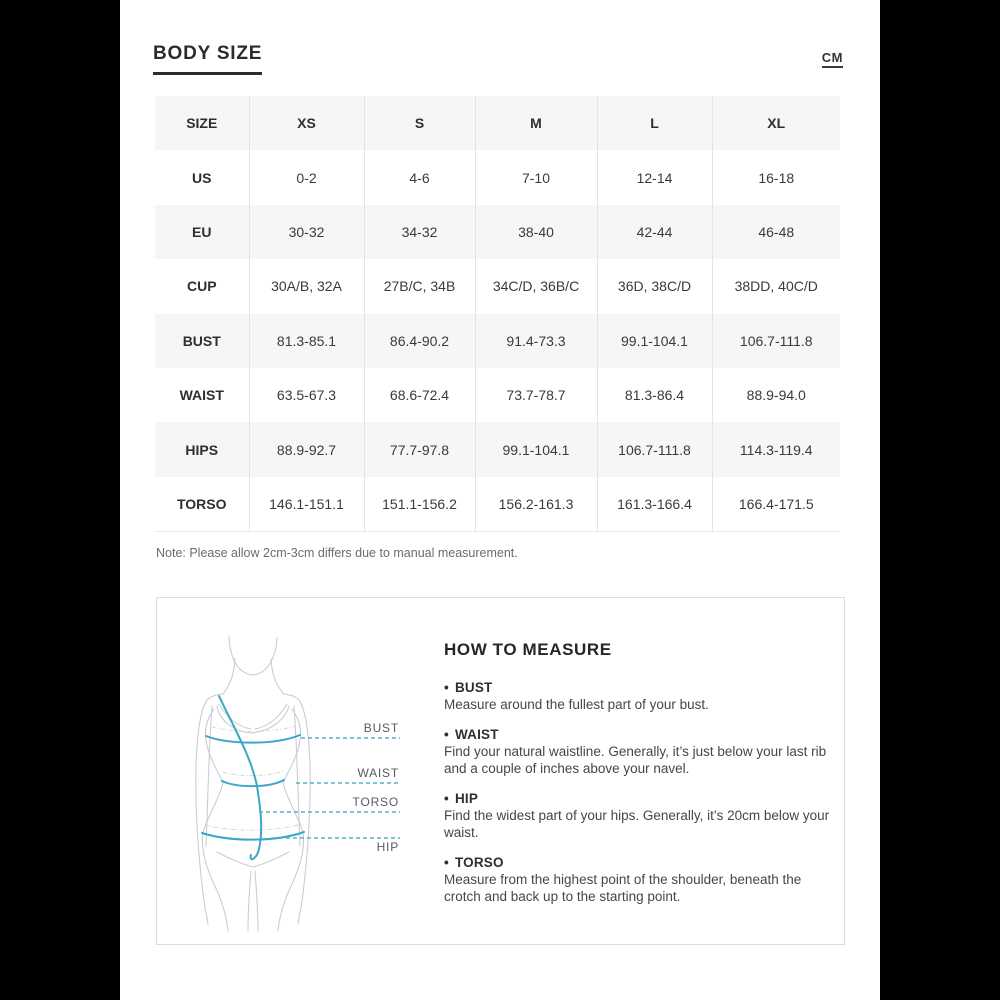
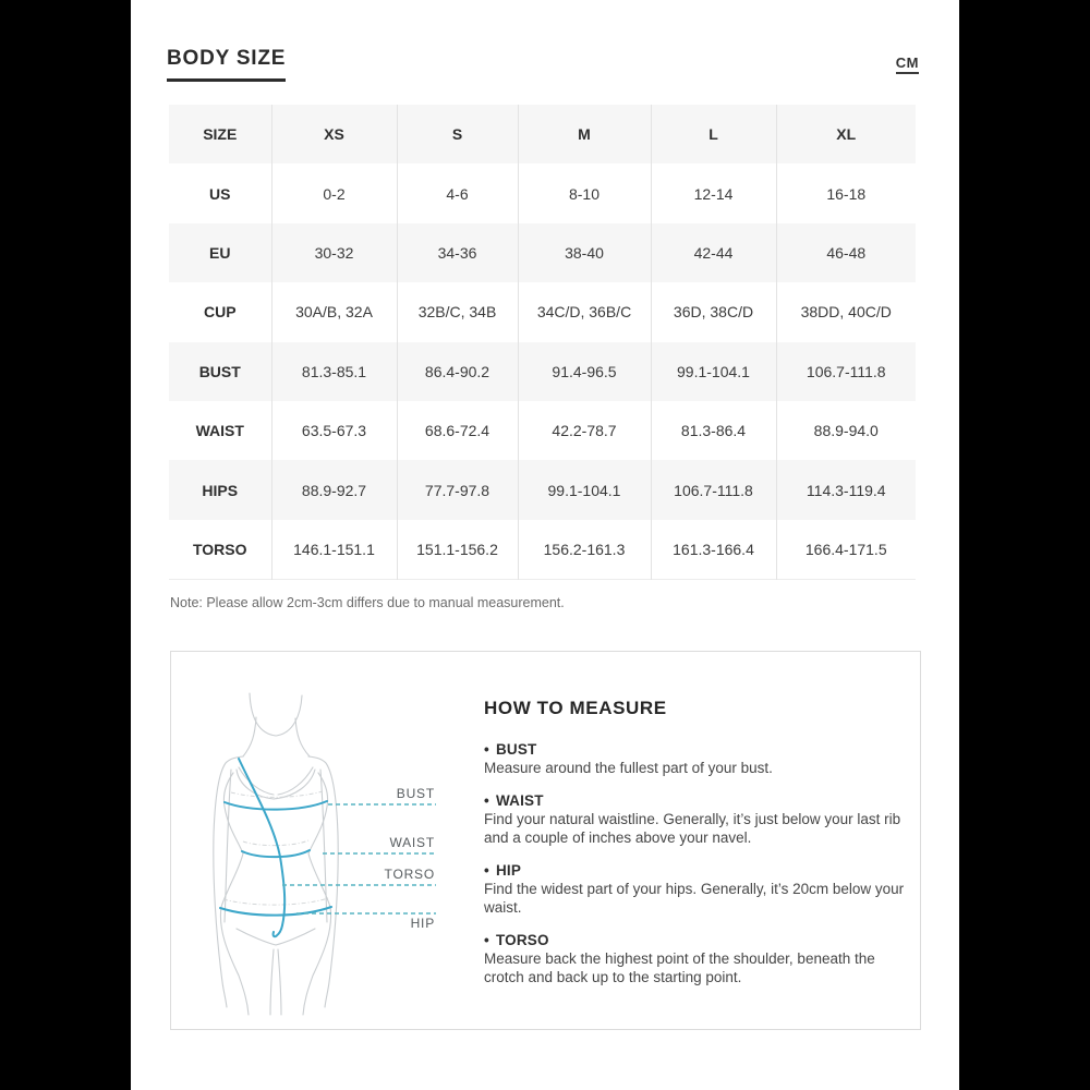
  BODY SIZE
  CM
  SIZE	XS	S	M	L	XL
- US	0-2	4-6	7-10	12-14	16-18
+ US	0-2	4-6	8-10	12-14	16-18
- EU	30-32	34-32	38-40	42-44	46-48
+ EU	30-32	34-36	38-40	42-44	46-48
- CUP	30A/B, 32A	27B/C, 34B	34C/D, 36B/C	36D, 38C/D	38DD, 40C/D
+ CUP	30A/B, 32A	32B/C, 34B	34C/D, 36B/C	36D, 38C/D	38DD, 40C/D
- BUST	81.3-85.1	86.4-90.2	91.4-73.3	99.1-104.1	106.7-111.8
+ BUST	81.3-85.1	86.4-90.2	91.4-96.5	99.1-104.1	106.7-111.8
- WAIST	63.5-67.3	68.6-72.4	73.7-78.7	81.3-86.4	88.9-94.0
+ WAIST	63.5-67.3	68.6-72.4	42.2-78.7	81.3-86.4	88.9-94.0
  HIPS	88.9-92.7	77.7-97.8	99.1-104.1	106.7-111.8	114.3-119.4
  TORSO	146.1-151.1	151.1-156.2	156.2-161.3	161.3-166.4	166.4-171.5
  Note: Please allow 2cm-3cm differs due to manual measurement.
  BUST
  WAIST
  TORSO
  HIP
  HOW TO MEASURE
  • BUST
  Measure around the fullest part of your bust.
  • WAIST
  Find your natural waistline. Generally, it’s just below your last rib and a couple of inches above your navel.
  • HIP
  Find the widest part of your hips. Generally, it’s 20cm below your waist.
  • TORSO
- Measure from the highest point of the shoulder, beneath the crotch and back up to the starting point.
+ Measure back the highest point of the shoulder, beneath the crotch and back up to the starting point.
